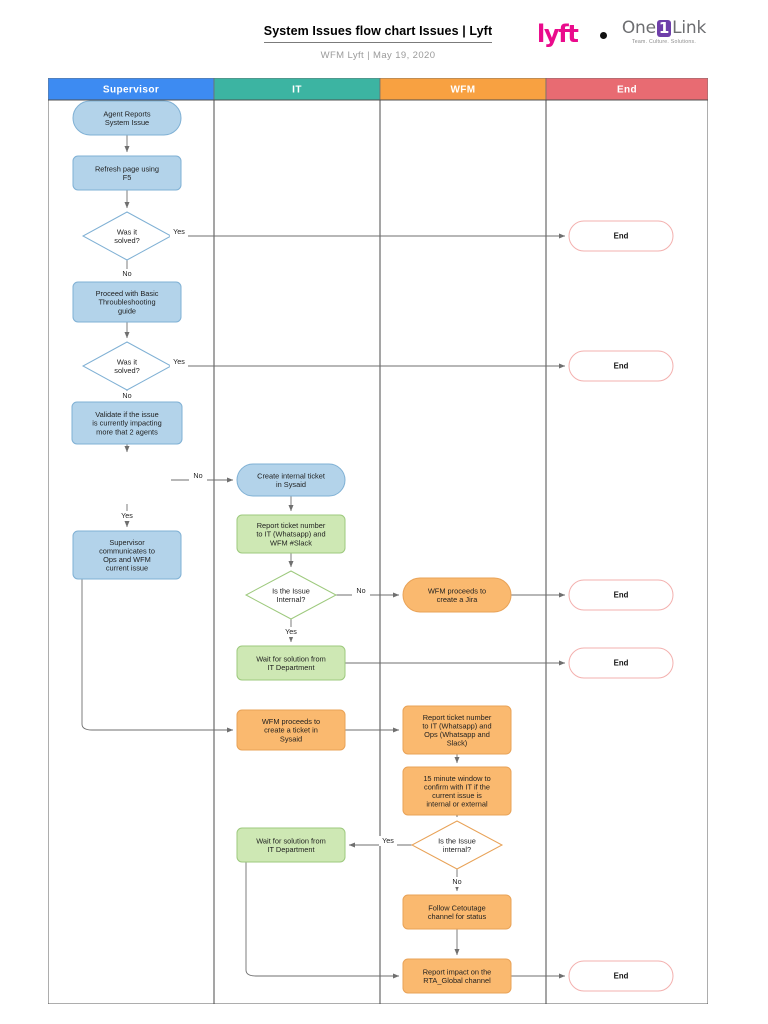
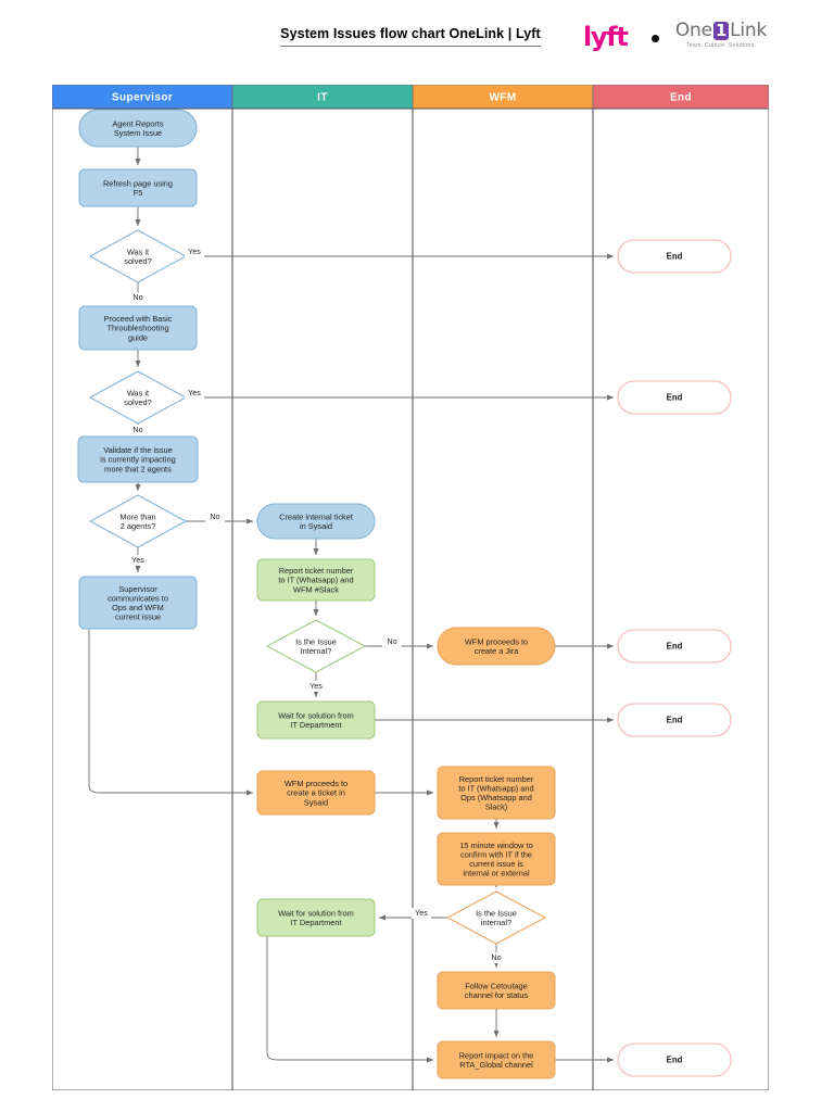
- System Issues flow chart Issues | Lyft
+ System Issues flow chart OneLink | Lyft
- WFM Lyft | May 19, 2020
  lyft
  One 1 Link
  Supervisor
  IT
  WFM
  End
  Agent Reports System Issue
  Refresh page using F5
  Was it solved?
  Proceed with Basic Throubleshooting guide
  Was it solved?
  Validate if the issue is currently impacting more that 2 agents
+ More than 2 agents?
  Supervisor communicates to Ops and WFM current issue
  Create internal ticket in Sysaid
  Report ticket number to IT (Whatsapp) and WFM #Slack
  Is the Issue Internal?
  Wait for solution from IT Department
  WFM proceeds to create a ticket in Sysaid
  Wait for solution from IT Department
  WFM proceeds to create a Jira
  Report ticket number to IT (Whatsapp) and Ops (Whatsapp and Slack)
  15 minute window to confirm with IT if the current issue is internal or external
  Is the Issue internal?
  Follow Cetoutage channel for status
  Report impact on the RTA_Global channel
  End
  End
  End
  End
  End
  Yes
  No
  Yes
  No
  No
  Yes
  No
  Yes
  Yes
  No
